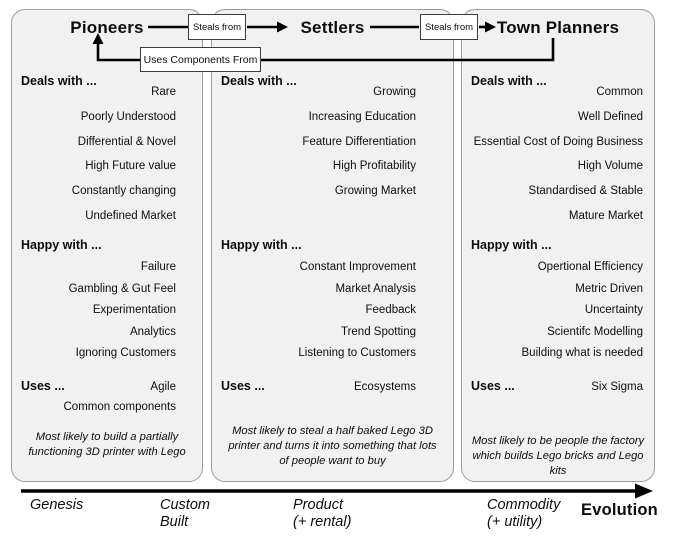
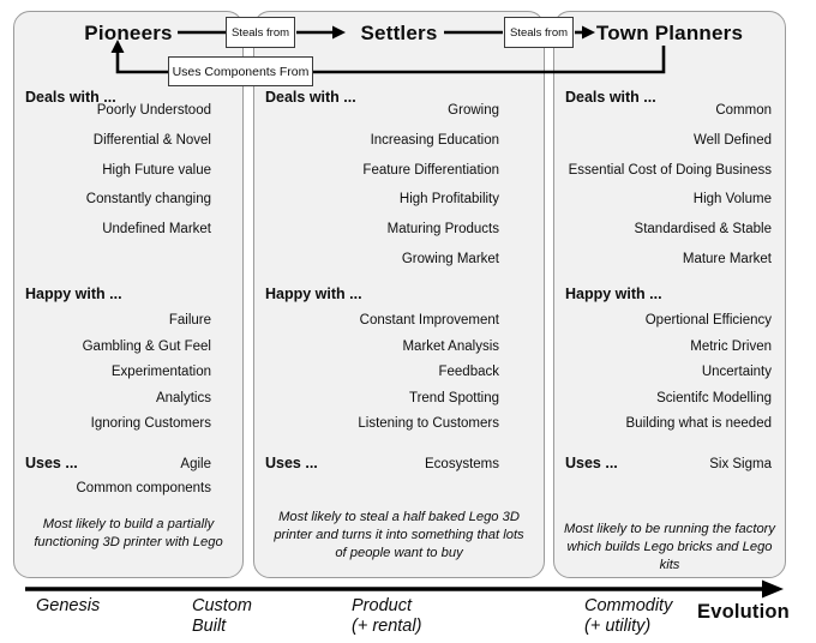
  Pioneers
  Deals with ...
- Rare
  Poorly Understood
  Differential & Novel
  High Future value
  Constantly changing
  Undefined Market
  Happy with ...
  Failure
  Gambling & Gut Feel
  Experimentation
  Analytics
  Ignoring Customers
  Uses ...
  Agile
  Common components
  Most likely to build a partially functioning 3D printer with Lego
  Settlers
  Deals with ...
  Growing
  Increasing Education
  Feature Differentiation
  High Profitability
+ Maturing Products
  Growing Market
  Happy with ...
  Constant Improvement
  Market Analysis
  Feedback
  Trend Spotting
  Listening to Customers
  Uses ...
  Ecosystems
  Most likely to steal a half baked Lego 3D printer and turns it into something that lots of people want to buy
  Town Planners
  Deals with ...
  Common
  Well Defined
  Essential Cost of Doing Business
  High Volume
  Standardised & Stable
  Mature Market
  Happy with ...
  Opertional Efficiency
  Metric Driven
  Uncertainty
  Scientifc Modelling
  Building what is needed
  Uses ...
  Six Sigma
- Most likely to be people the factory which builds Lego bricks and Lego kits
+ Most likely to be running the factory which builds Lego bricks and Lego kits
  Steals from
  Steals from
  Uses Components From
  Genesis
  Custom
  Built
  Product
  (+ rental)
  Commodity
  (+ utility)
  Evolution
